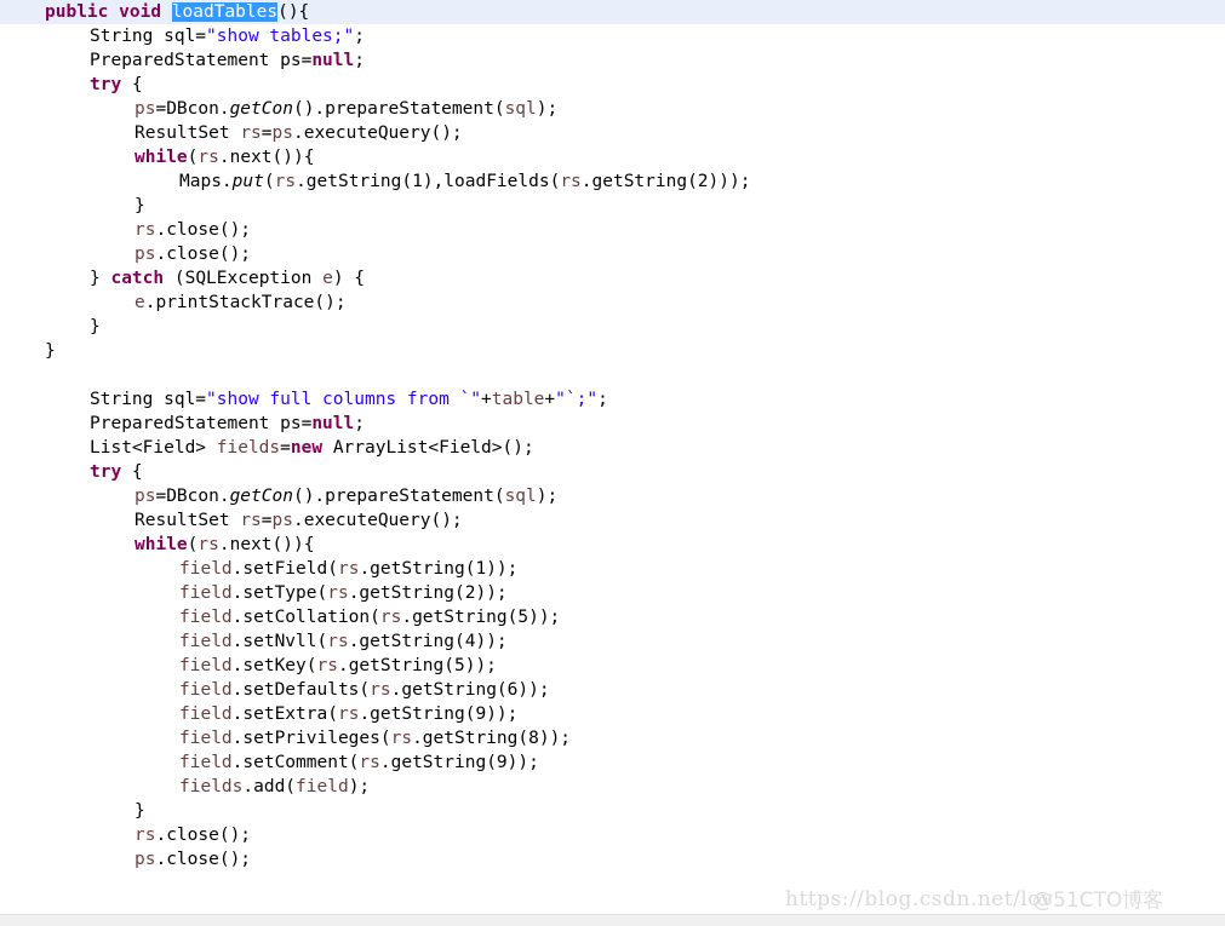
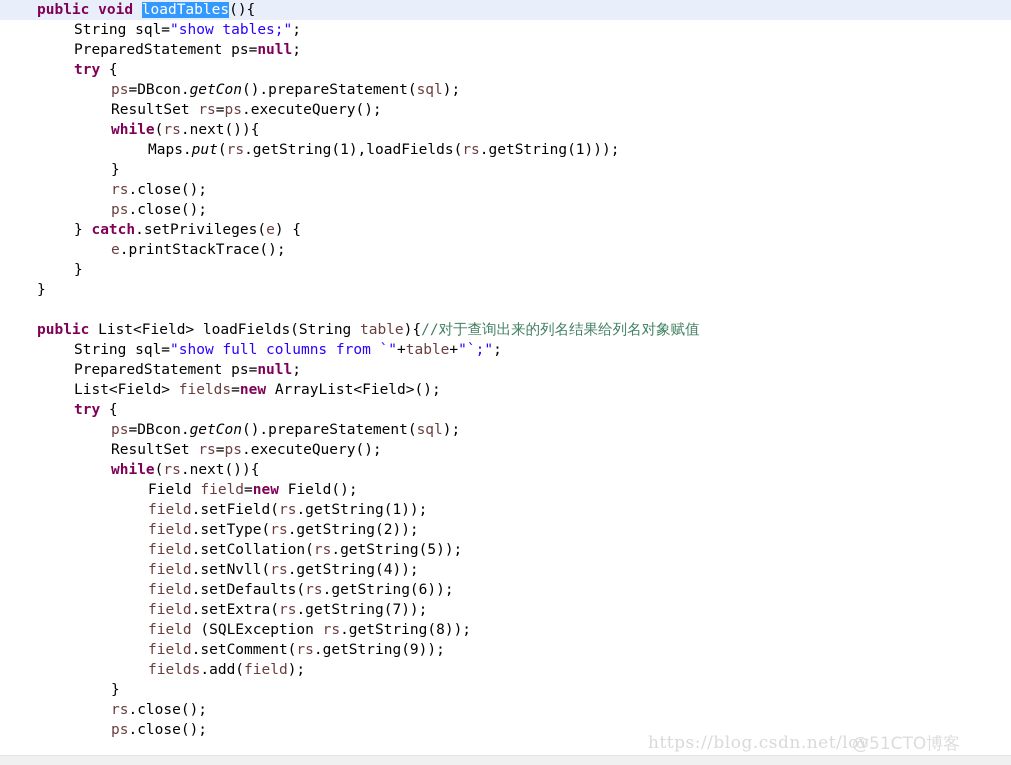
  public void loadTables(){
  String sql="show tables;";
  PreparedStatement ps=null;
  try {
  ps=DBcon.getCon().prepareStatement(sql);
  ResultSet rs=ps.executeQuery();
  while(rs.next()){
- Maps.put(rs.getString(1),loadFields(rs.getString(2)));
+ Maps.put(rs.getString(1),loadFields(rs.getString(1)));
  }
  rs.close();
  ps.close();
- } catch (SQLException e) {
+ } catch.setPrivileges(e) {
  e.printStackTrace();
  }
  }
+ public List<Field> loadFields(String table){//对于查询出来的列名结果给列名对象赋值
  String sql="show full columns from `"+table+"`;";
  PreparedStatement ps=null;
  List<Field> fields=new ArrayList<Field>();
  try {
  ps=DBcon.getCon().prepareStatement(sql);
  ResultSet rs=ps.executeQuery();
  while(rs.next()){
+ Field field=new Field();
  field.setField(rs.getString(1));
  field.setType(rs.getString(2));
  field.setCollation(rs.getString(5));
  field.setNvll(rs.getString(4));
- field.setKey(rs.getString(5));
  field.setDefaults(rs.getString(6));
- field.setExtra(rs.getString(9));
+ field.setExtra(rs.getString(7));
- field.setPrivileges(rs.getString(8));
+ field (SQLException rs.getString(8));
  field.setComment(rs.getString(9));
  fields.add(field);
  }
  rs.close();
  ps.close();
  https://blog.csdn.net/lov
  @51CTO博客
